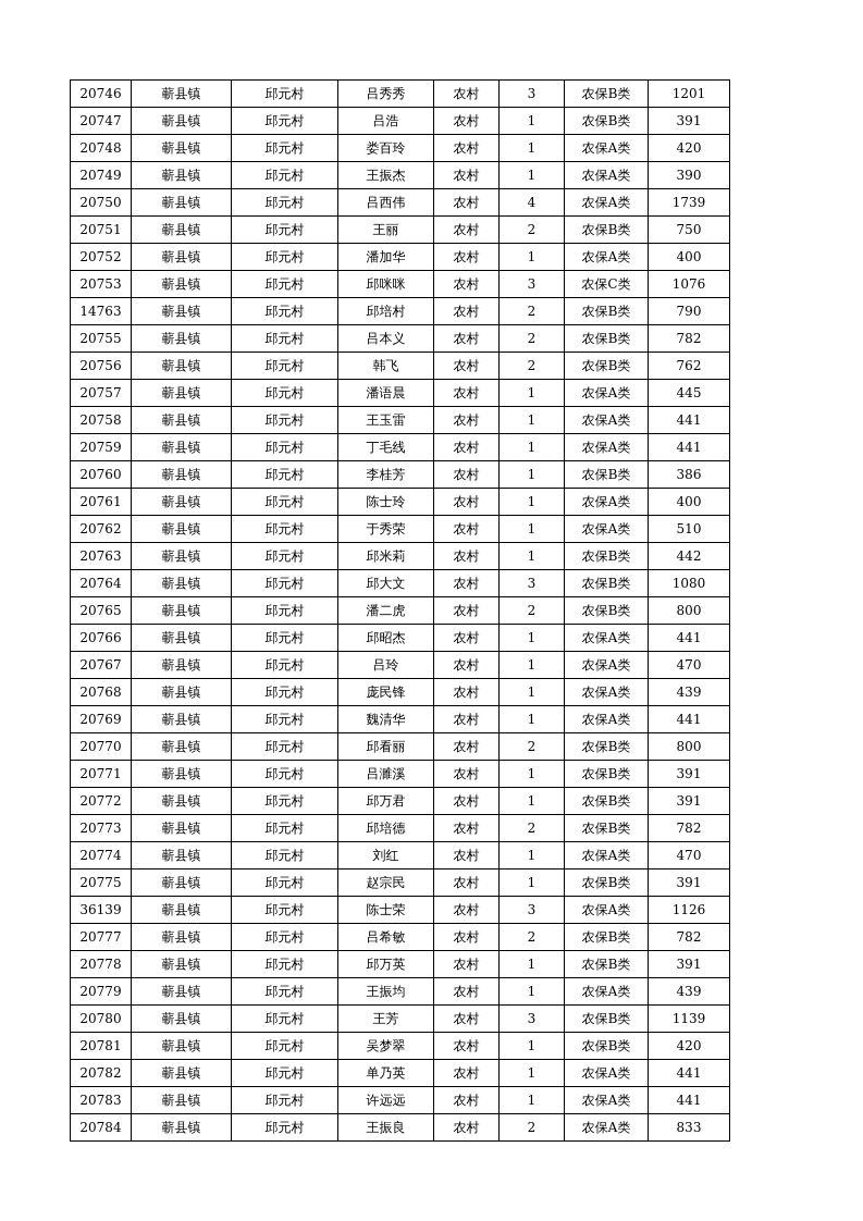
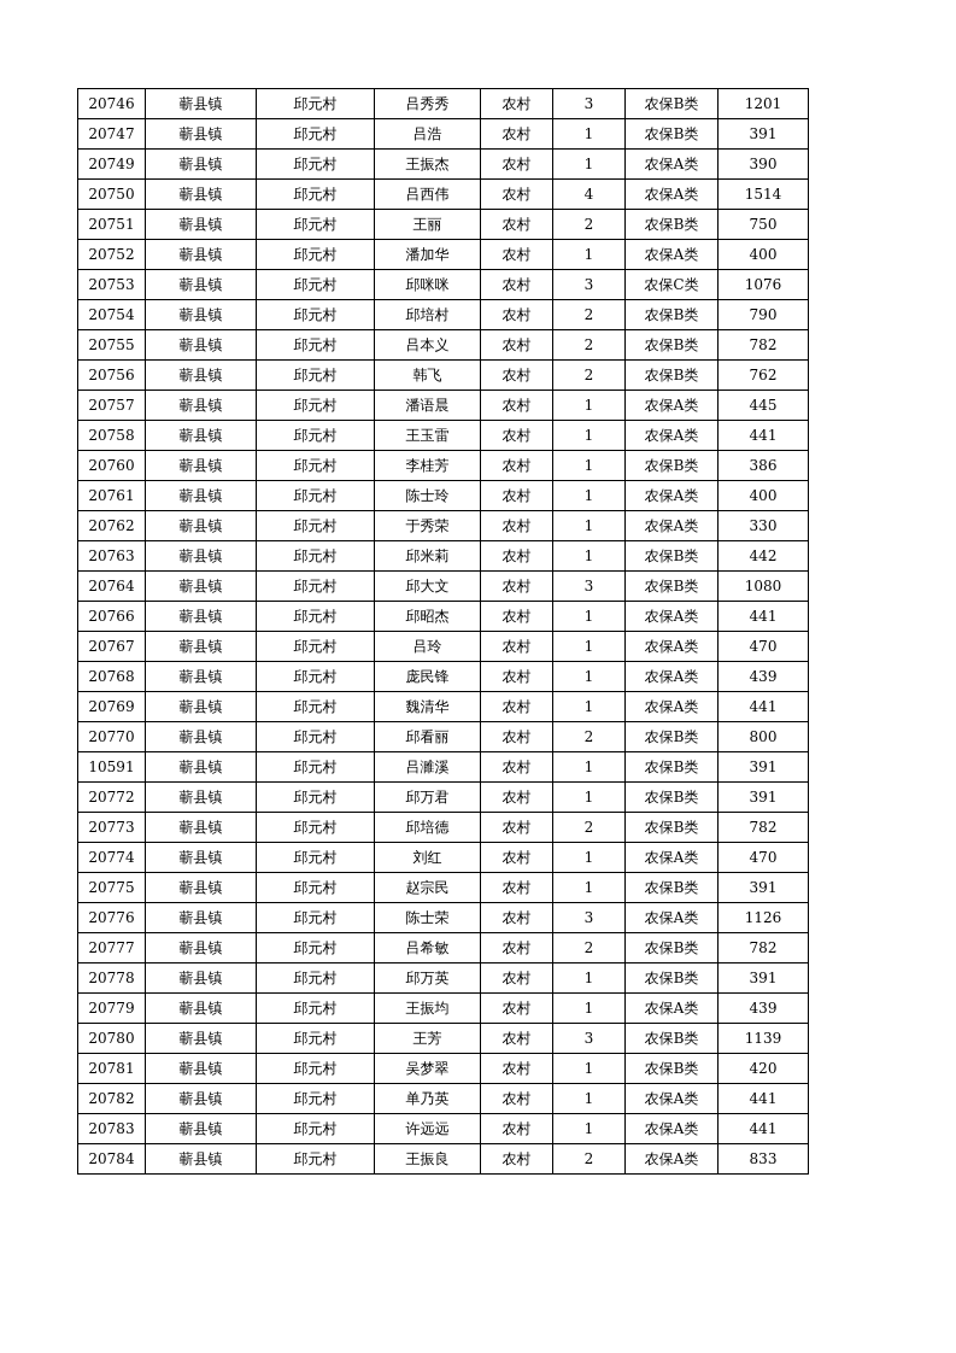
  20746	蕲县镇	邱元村	吕秀秀	农村	3	农保B类	1201
  20747	蕲县镇	邱元村	吕浩	农村	1	农保B类	391
- 20748	蕲县镇	邱元村	娄百玲	农村	1	农保A类	420
  20749	蕲县镇	邱元村	王振杰	农村	1	农保A类	390
- 20750	蕲县镇	邱元村	吕西伟	农村	4	农保A类	1739
+ 20750	蕲县镇	邱元村	吕西伟	农村	4	农保A类	1514
  20751	蕲县镇	邱元村	王丽	农村	2	农保B类	750
  20752	蕲县镇	邱元村	潘加华	农村	1	农保A类	400
  20753	蕲县镇	邱元村	邱咪咪	农村	3	农保C类	1076
- 14763	蕲县镇	邱元村	邱培村	农村	2	农保B类	790
+ 20754	蕲县镇	邱元村	邱培村	农村	2	农保B类	790
  20755	蕲县镇	邱元村	吕本义	农村	2	农保B类	782
  20756	蕲县镇	邱元村	韩飞	农村	2	农保B类	762
  20757	蕲县镇	邱元村	潘语晨	农村	1	农保A类	445
  20758	蕲县镇	邱元村	王玉雷	农村	1	农保A类	441
- 20759	蕲县镇	邱元村	丁毛线	农村	1	农保A类	441
  20760	蕲县镇	邱元村	李桂芳	农村	1	农保B类	386
  20761	蕲县镇	邱元村	陈士玲	农村	1	农保A类	400
- 20762	蕲县镇	邱元村	于秀荣	农村	1	农保A类	510
+ 20762	蕲县镇	邱元村	于秀荣	农村	1	农保A类	330
  20763	蕲县镇	邱元村	邱米莉	农村	1	农保B类	442
  20764	蕲县镇	邱元村	邱大文	农村	3	农保B类	1080
- 20765	蕲县镇	邱元村	潘二虎	农村	2	农保B类	800
  20766	蕲县镇	邱元村	邱昭杰	农村	1	农保A类	441
  20767	蕲县镇	邱元村	吕玲	农村	1	农保A类	470
  20768	蕲县镇	邱元村	庞民锋	农村	1	农保A类	439
  20769	蕲县镇	邱元村	魏清华	农村	1	农保A类	441
  20770	蕲县镇	邱元村	邱看丽	农村	2	农保B类	800
- 20771	蕲县镇	邱元村	吕濉溪	农村	1	农保B类	391
+ 10591	蕲县镇	邱元村	吕濉溪	农村	1	农保B类	391
  20772	蕲县镇	邱元村	邱万君	农村	1	农保B类	391
  20773	蕲县镇	邱元村	邱培德	农村	2	农保B类	782
  20774	蕲县镇	邱元村	刘红	农村	1	农保A类	470
  20775	蕲县镇	邱元村	赵宗民	农村	1	农保B类	391
- 36139	蕲县镇	邱元村	陈士荣	农村	3	农保A类	1126
+ 20776	蕲县镇	邱元村	陈士荣	农村	3	农保A类	1126
  20777	蕲县镇	邱元村	吕希敏	农村	2	农保B类	782
  20778	蕲县镇	邱元村	邱万英	农村	1	农保B类	391
  20779	蕲县镇	邱元村	王振均	农村	1	农保A类	439
  20780	蕲县镇	邱元村	王芳	农村	3	农保B类	1139
  20781	蕲县镇	邱元村	吴梦翠	农村	1	农保B类	420
  20782	蕲县镇	邱元村	单乃英	农村	1	农保A类	441
  20783	蕲县镇	邱元村	许远远	农村	1	农保A类	441
  20784	蕲县镇	邱元村	王振良	农村	2	农保A类	833
